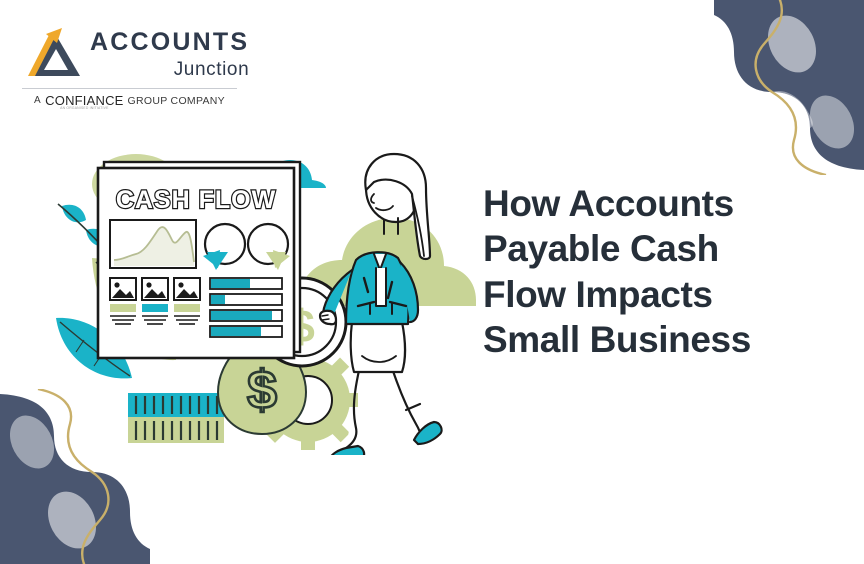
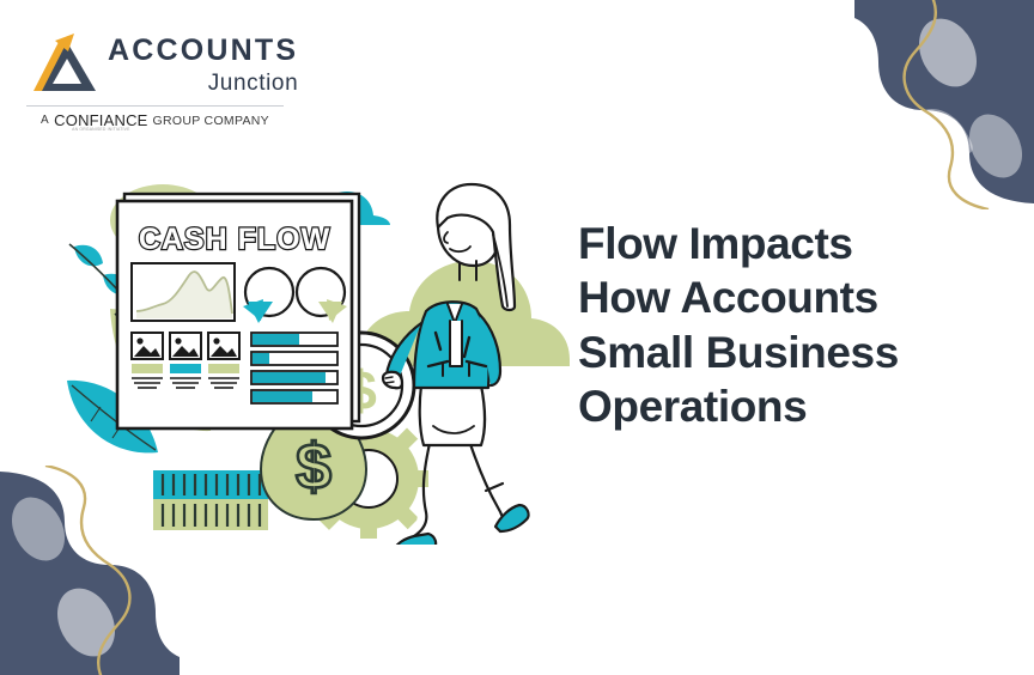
  ACCOUNTS
  Junction
  A
  CONFIANCE
  GROUP COMPANY
  $
  $
  CASH FLOW
- How Accounts
+ Flow Impacts
- Payable Cash
- Flow Impacts
+ How Accounts
  Small Business
+ Operations
